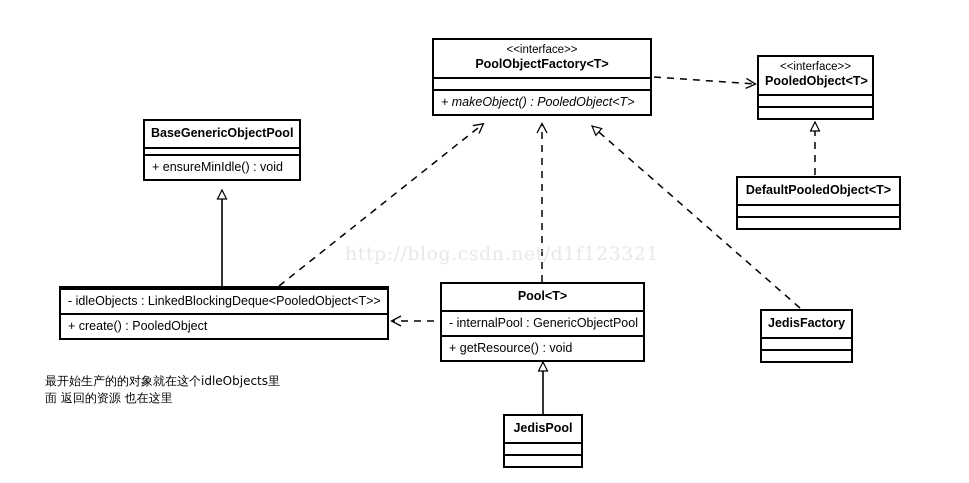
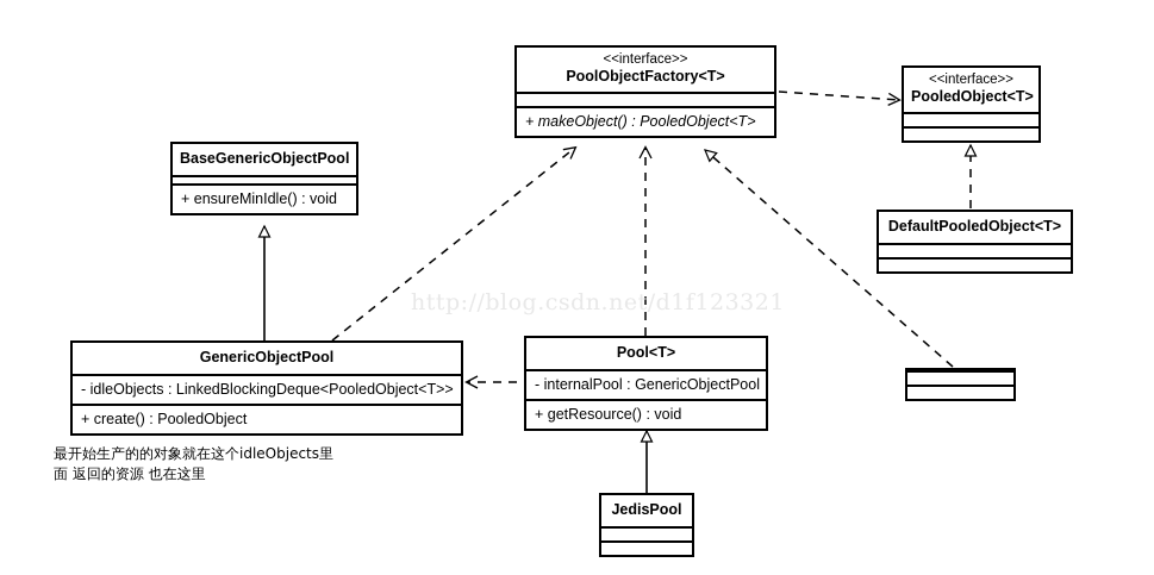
  http://blog.csdn.net/d1f123321
  <<interface>>
  PoolObjectFactory<T>
  + makeObject() : PooledObject<T>
  <<interface>>
  PooledObject<T>
  DefaultPooledObject<T>
  BaseGenericObjectPool
  + ensureMinIdle() : void
+ GenericObjectPool
  - idleObjects : LinkedBlockingDeque<PooledObject<T>>
  + create() : PooledObject
  Pool<T>
  - internalPool : GenericObjectPool
  + getResource() : void
- JedisFactory
  JedisPool
  最开始生产的的对象就在这个idleObjects里
  面 返回的资源 也在这里
